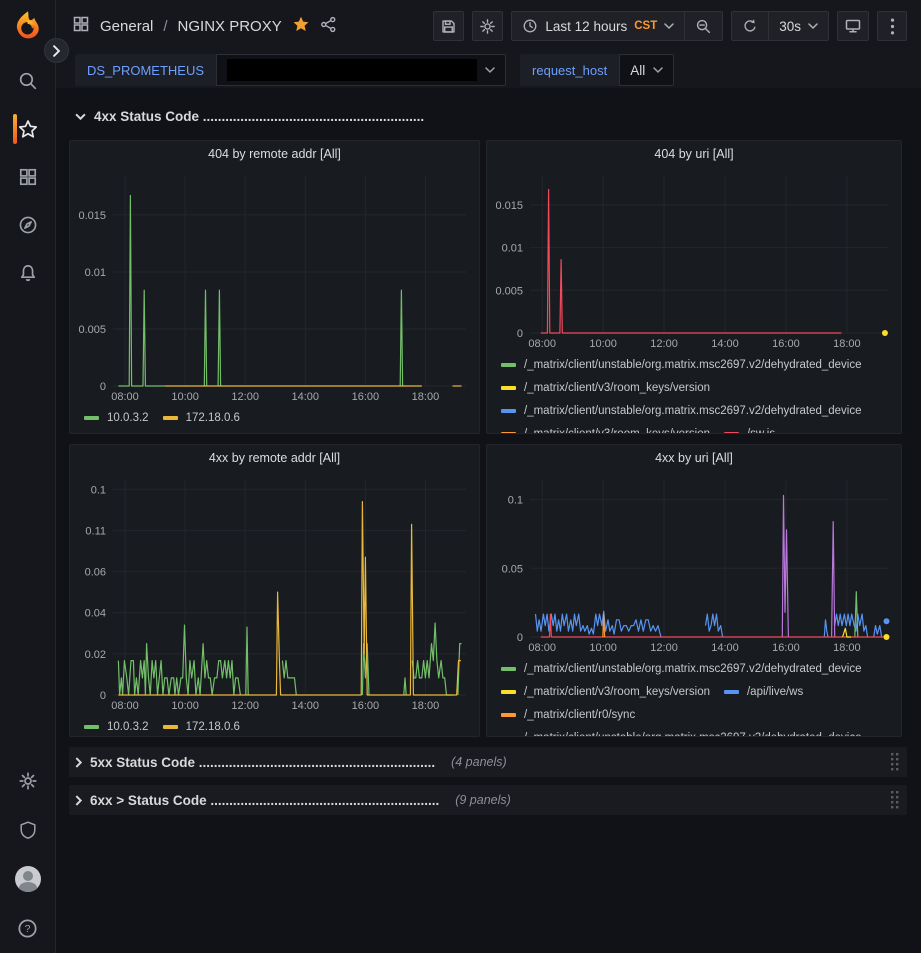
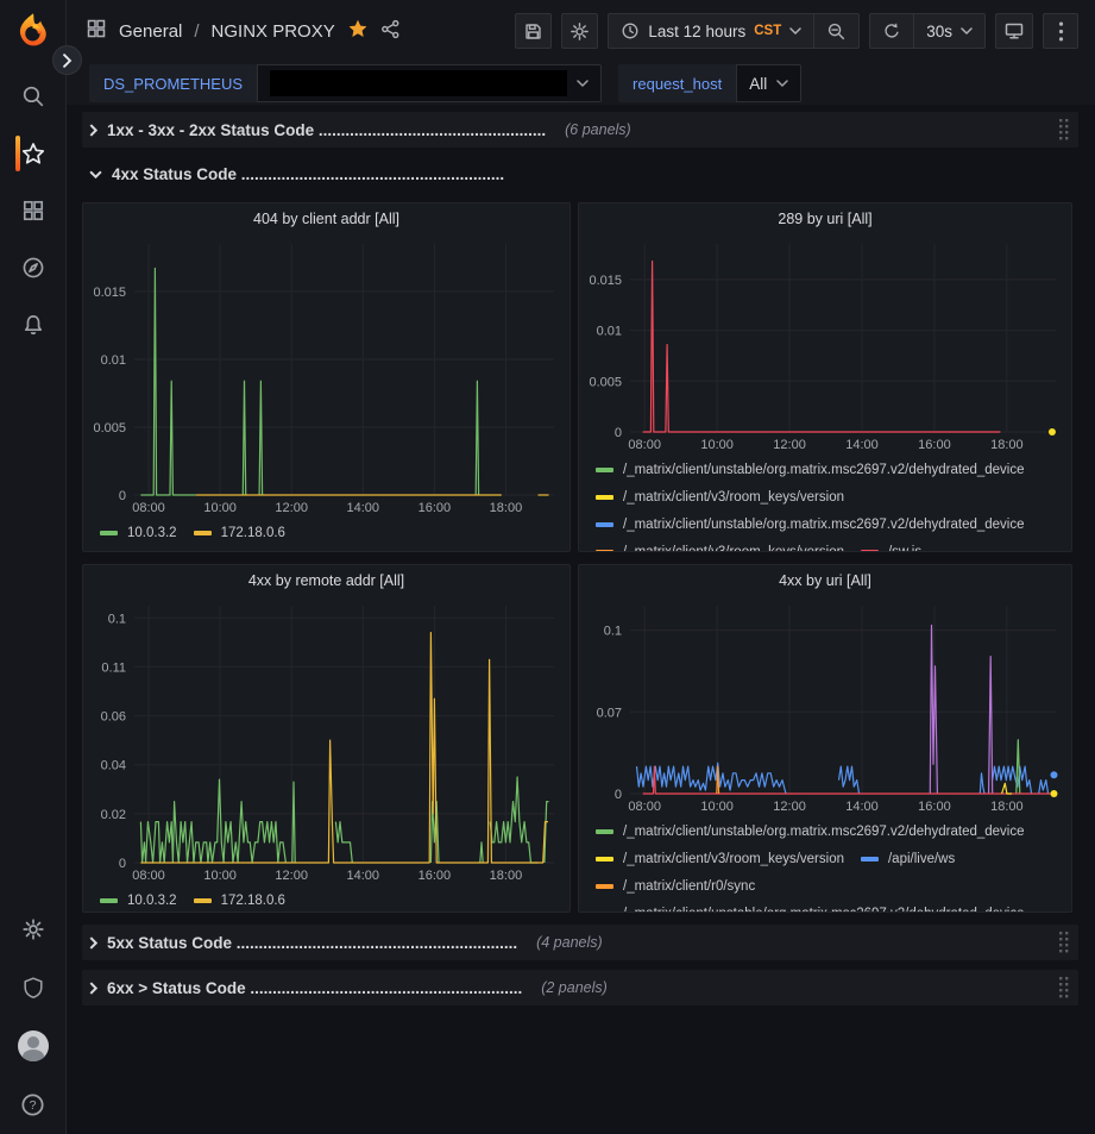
  ?
  General
  /
  NGINX PROXY
  Last 12 hours
  CST
  30s
  DS_PROMETHEUS
  request_host
  All
+ 1xx - 3xx - 2xx Status Code ...................................................
+ (6 panels)
  4xx Status Code ...........................................................
- 404 by remote addr [All]
+ 404 by client addr [All]
  0
  0.005
  0.01
  0.015
  08:00
  10:00
  12:00
  14:00
  16:00
  18:00
  10.0.3.2
  172.18.0.6
- 404 by uri [All]
+ 289 by uri [All]
  0
  0.005
  0.01
  0.015
  08:00
  10:00
  12:00
  14:00
  16:00
  18:00
  /_matrix/client/unstable/org.matrix.msc2697.v2/dehydrated_device
  /_matrix/client/v3/room_keys/version
  /_matrix/client/unstable/org.matrix.msc2697.v2/dehydrated_device
  4xx by remote addr [All]
  0
  0.02
  0.04
  0.06
  0.11
  0.1
  08:00
  10:00
  12:00
  14:00
  16:00
  18:00
  10.0.3.2
  172.18.0.6
  4xx by uri [All]
  0
- 0.05
+ 0.07
  0.1
  08:00
  10:00
  12:00
  14:00
  16:00
  18:00
  /_matrix/client/unstable/org.matrix.msc2697.v2/dehydrated_device
  /_matrix/client/v3/room_keys/version
  /api/live/ws
  /_matrix/client/r0/sync
  5xx Status Code ...............................................................
  (4 panels)
  6xx > Status Code .............................................................
- (9 panels)
+ (2 panels)
